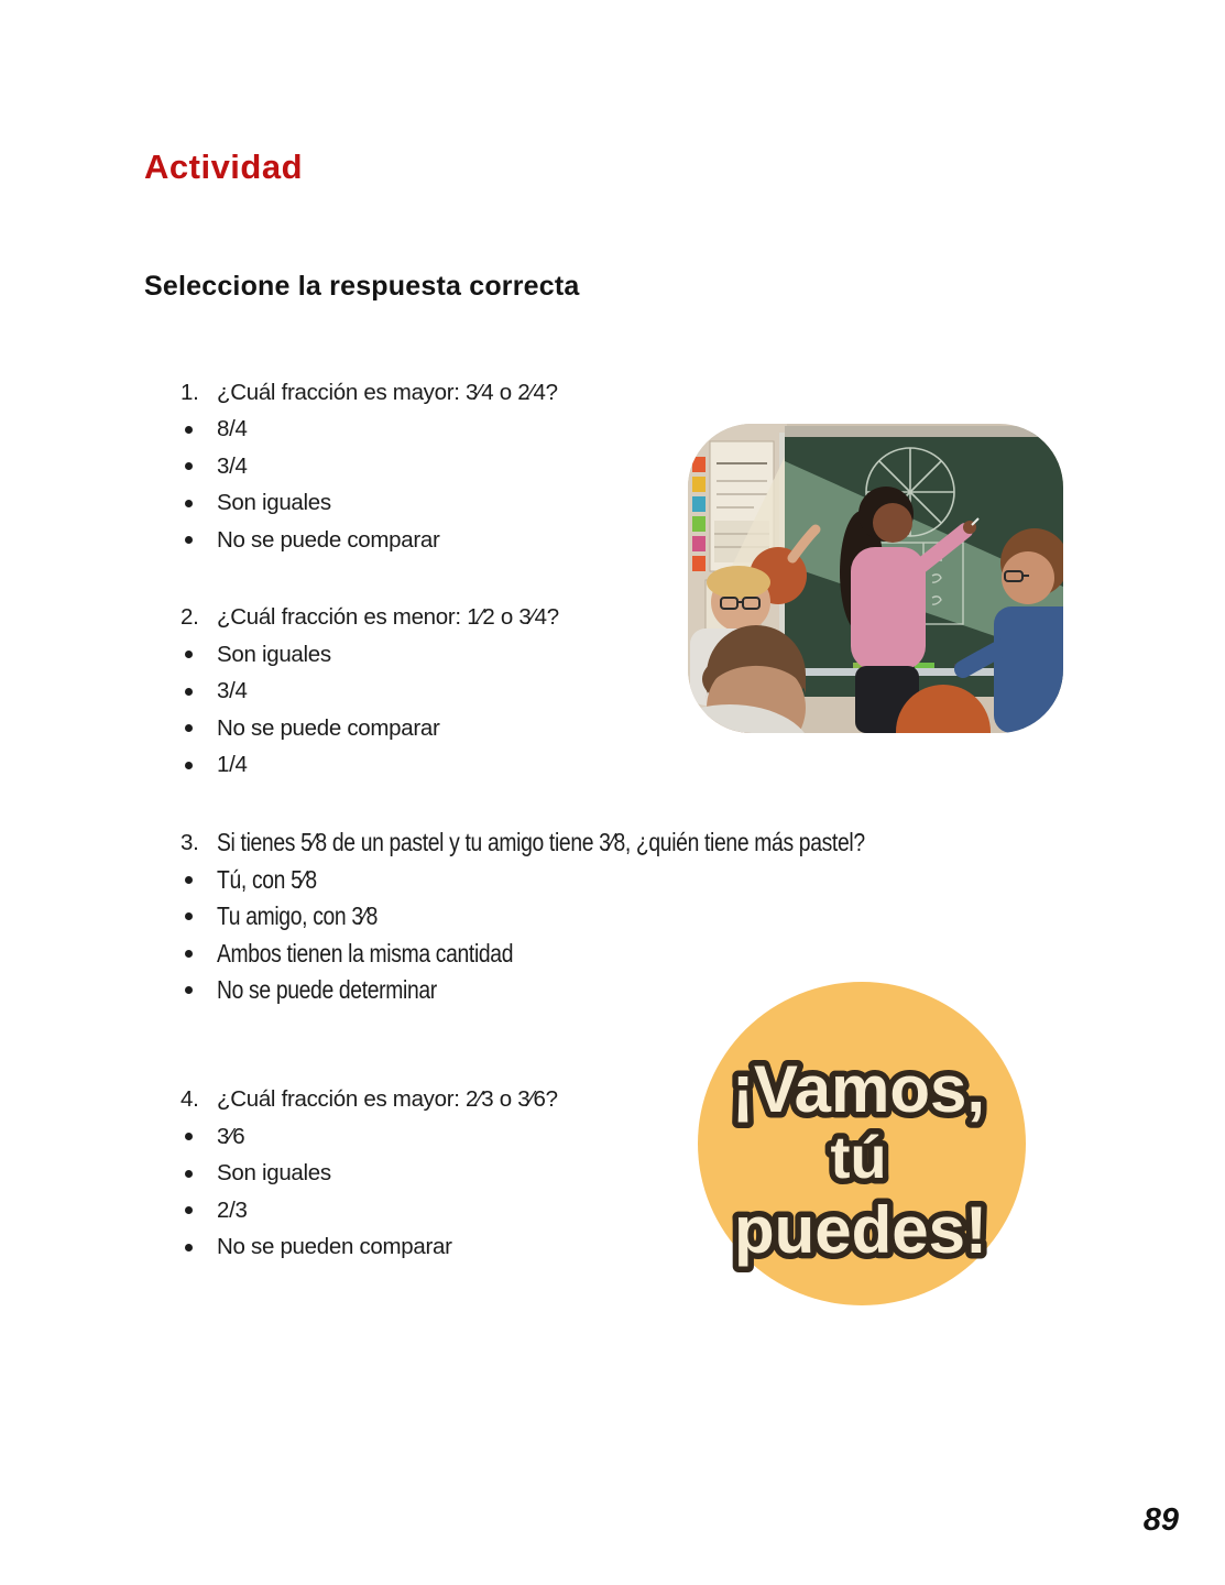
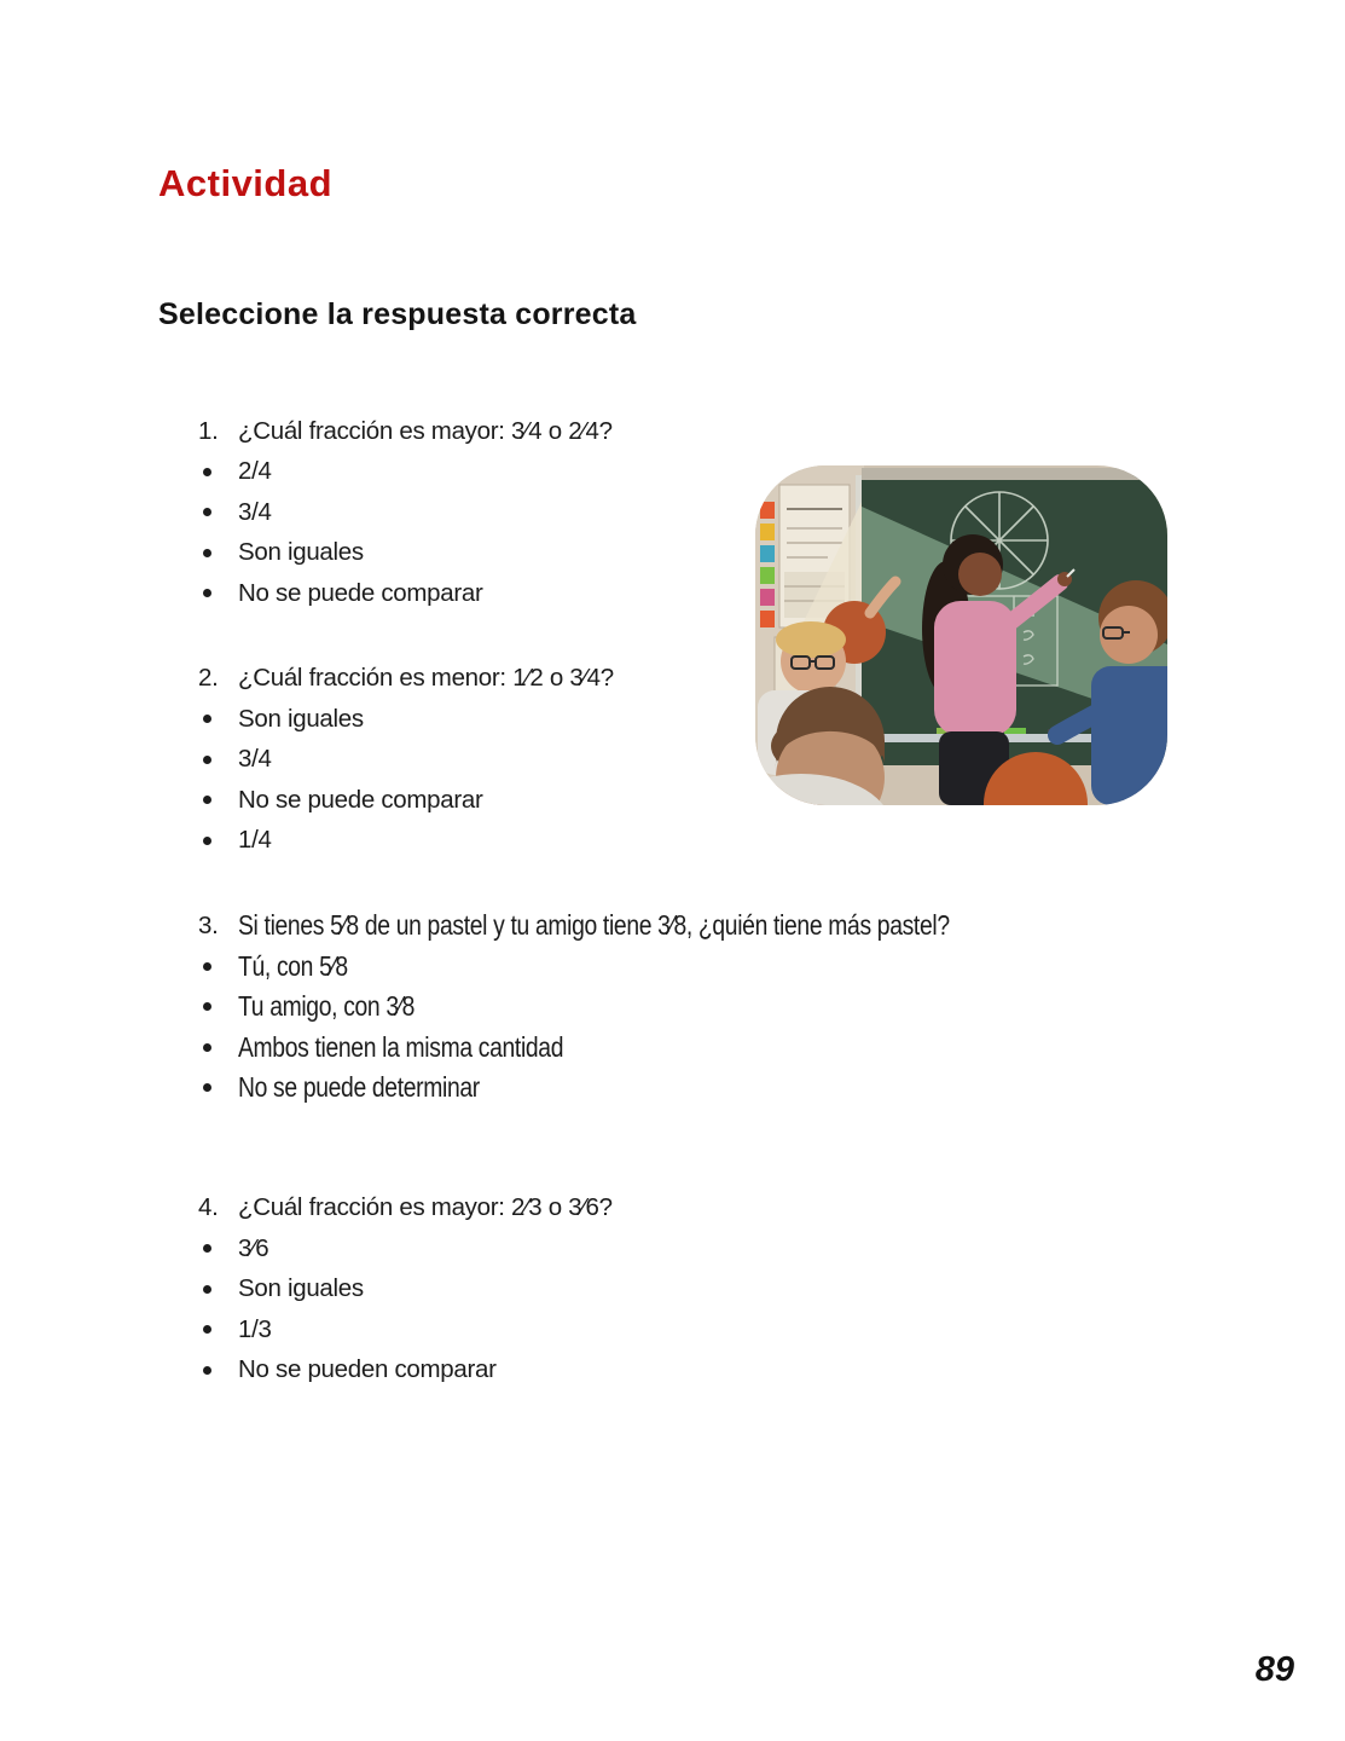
  Actividad
  Seleccione la respuesta correcta
  1.
  ¿Cuál fracción es mayor: 3⁄4 o 2⁄4?
- 8/4
+ 2/4
  3/4
  Son iguales
  No se puede comparar
  2.
  ¿Cuál fracción es menor: 1⁄2 o 3⁄4?
  Son iguales
  3/4
  No se puede comparar
  1/4
  3.
  Si tienes 5⁄8 de un pastel y tu amigo tiene 3⁄8, ¿quién tiene más pastel?
  Tú, con 5⁄8
  Tu amigo, con 3⁄8
  Ambos tienen la misma cantidad
  No se puede determinar
  4.
  ¿Cuál fracción es mayor: 2⁄3 o 3⁄6?
  3⁄6
  Son iguales
- 2/3
+ 1/3
  No se pueden comparar
- ¡Vamos,
- tú
- puedes!
  89
